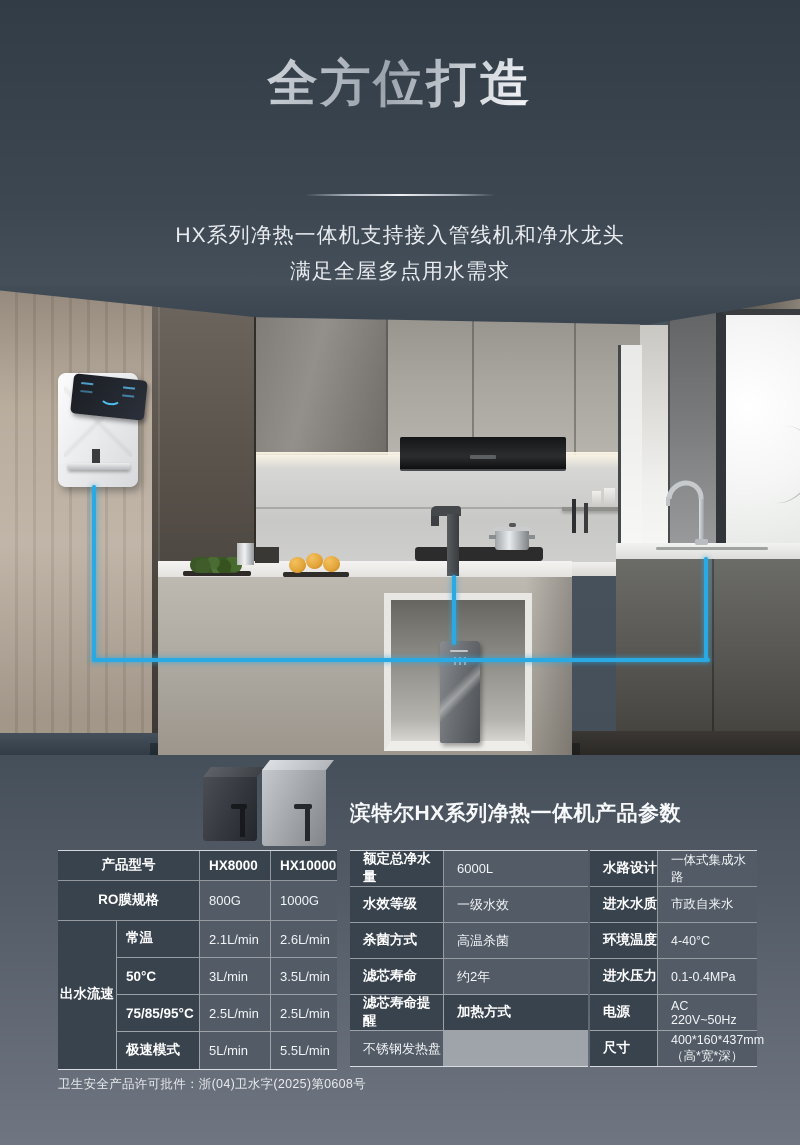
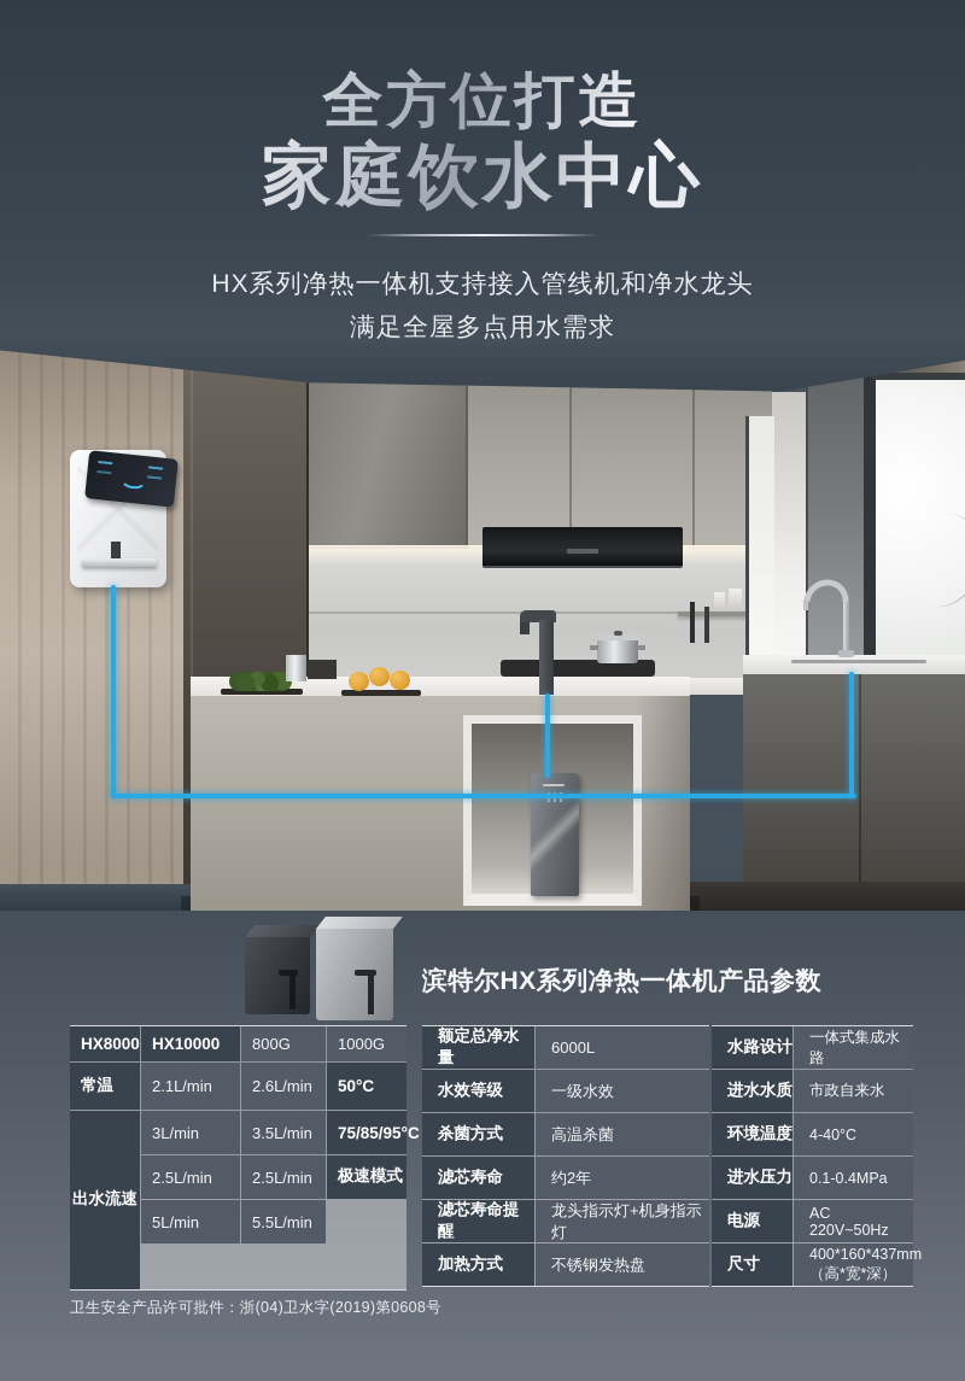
  全方位打造
+ 家庭饮水中心
  HX系列净热一体机支持接入管线机和净水龙头
  满足全屋多点用水需求
  滨特尔HX系列净热一体机产品参数
- 产品型号
  HX8000
  HX10000
- RO膜规格
  800G
  1000G
  出水流速
  常温
  2.1L/min
  2.6L/min
  50°C
  3L/min
  3.5L/min
  75/85/95°C
  2.5L/min
  2.5L/min
  极速模式
  5L/min
  5.5L/min
  额定总净水量
  6000L
  水效等级
  一级水效
  杀菌方式
  高温杀菌
  滤芯寿命
  约2年
  滤芯寿命提醒
+ 龙头指示灯+机身指示灯
  加热方式
  不锈钢发热盘
  水路设计
  一体式集成水路
  进水水质
  市政自来水
  环境温度
  4-40°C
  进水压力
  0.1-0.4MPa
  电源
  AC 220V~50Hz
  尺寸
  400*160*437mm
  （高*宽*深）
- 卫生安全产品许可批件：浙(04)卫水字(2025)第0608号
+ 卫生安全产品许可批件：浙(04)卫水字(2019)第0608号
